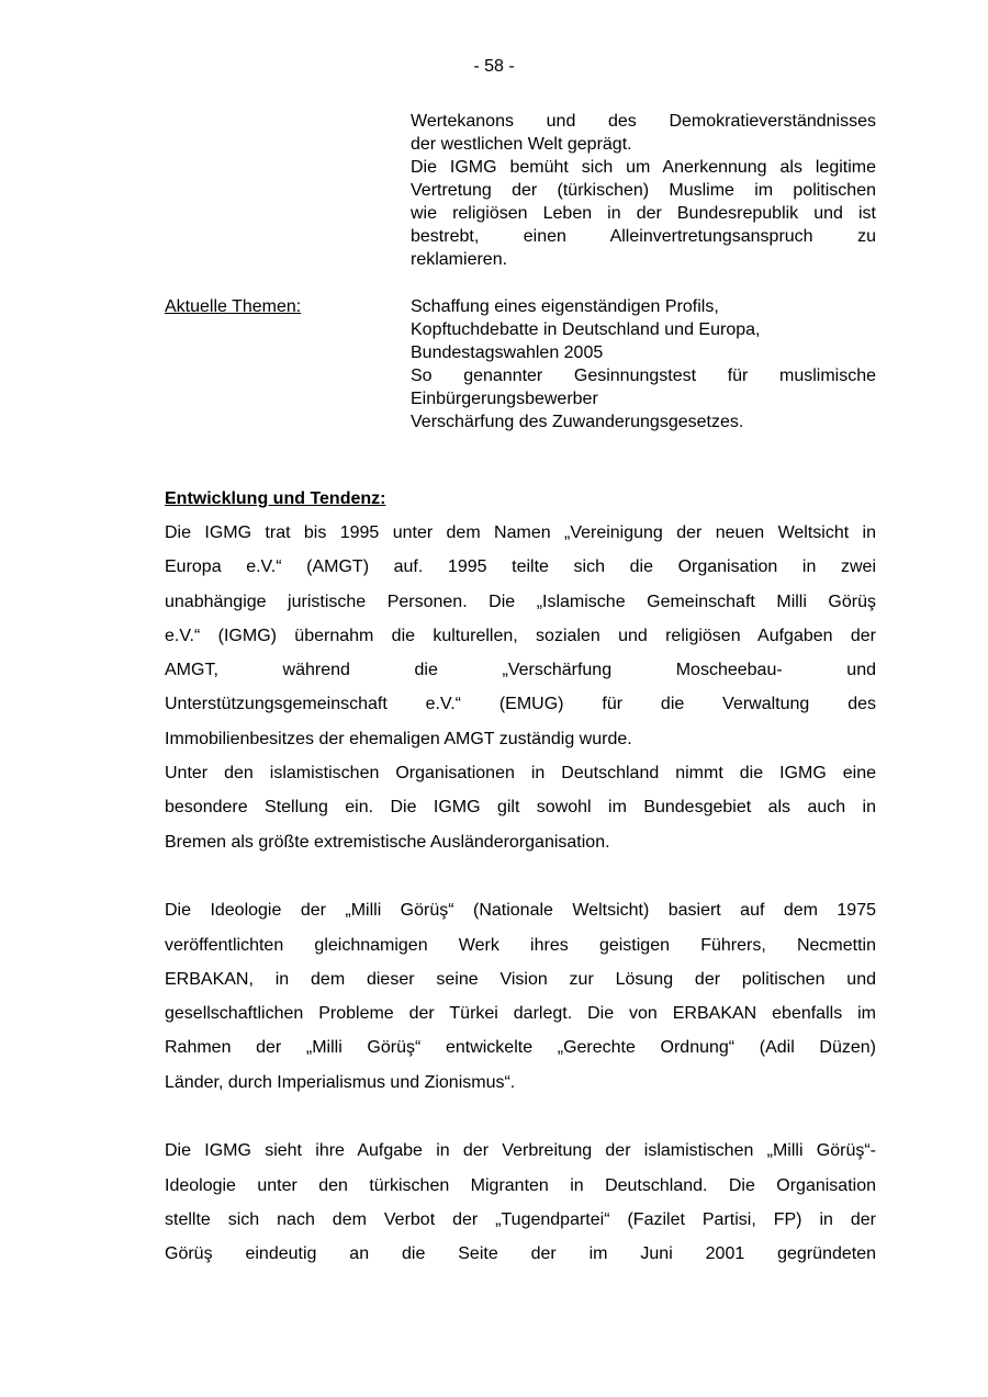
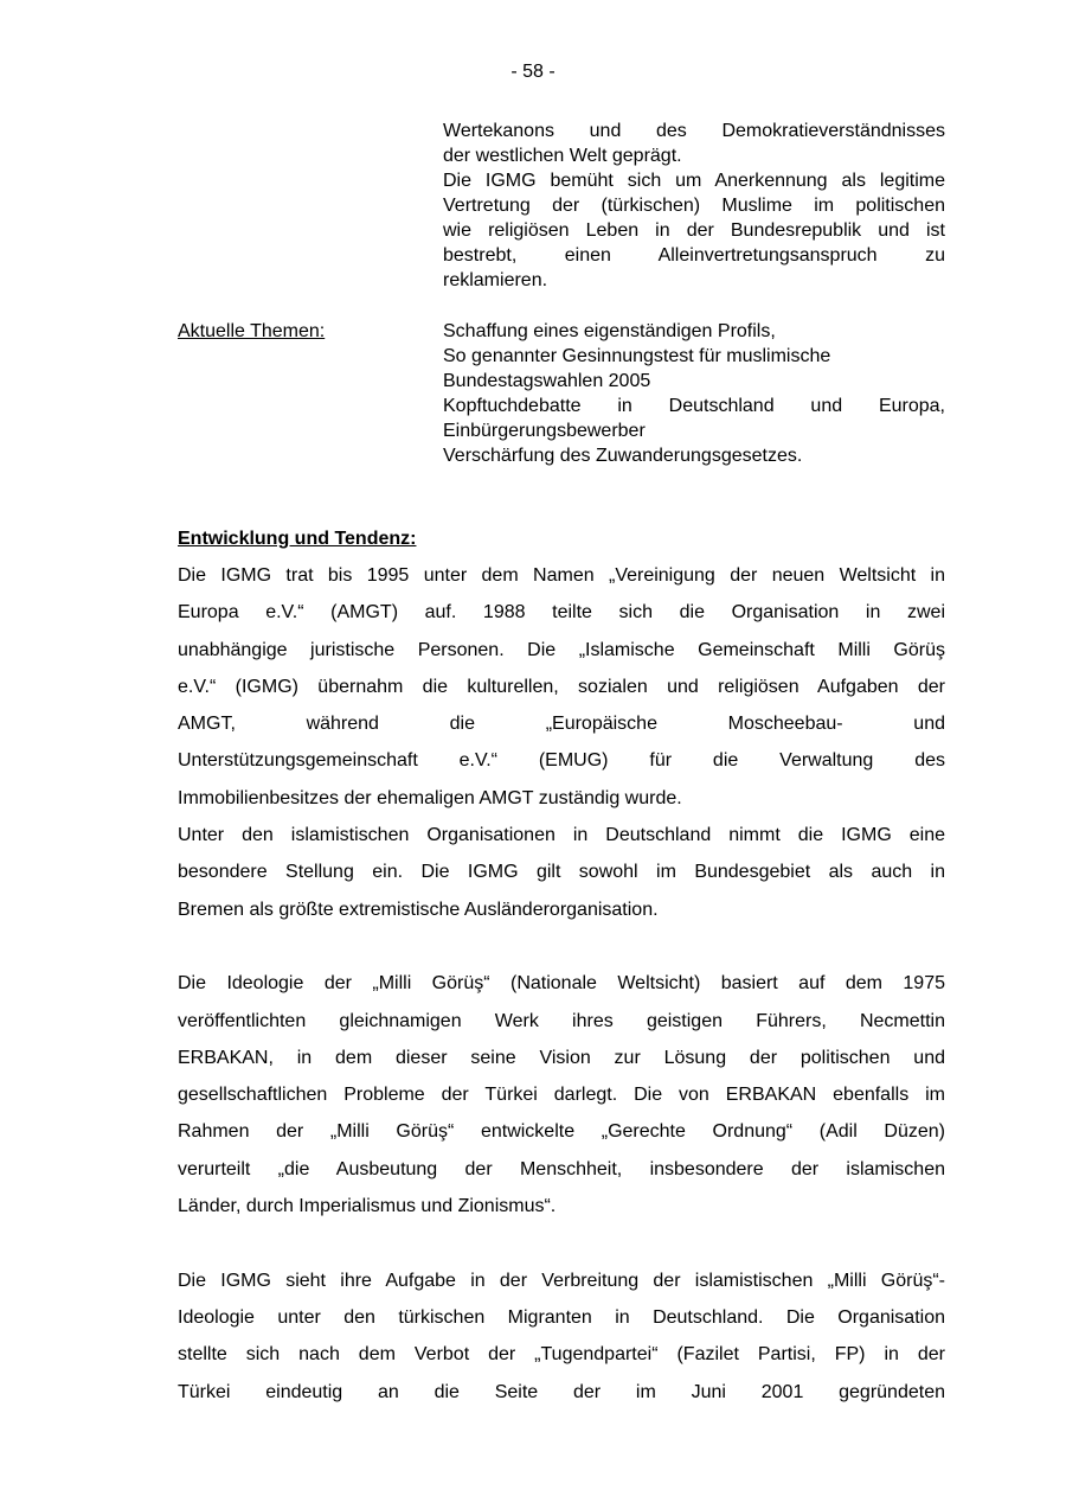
  - 58 -
  Wertekanons und des Demokratieverständnisses
  der westlichen Welt geprägt.
  Die IGMG bemüht sich um Anerkennung als legitime
  Vertretung der (türkischen) Muslime im politischen
  wie religiösen Leben in der Bundesrepublik und ist
  bestrebt, einen Alleinvertretungsanspruch zu
  reklamieren.
  Aktuelle Themen:
  Schaffung eines eigenständigen Profils,
- Kopftuchdebatte in Deutschland und Europa,
+ So genannter Gesinnungstest für muslimische
  Bundestagswahlen 2005
- So genannter Gesinnungstest für muslimische
+ Kopftuchdebatte in Deutschland und Europa,
  Einbürgerungsbewerber
  Verschärfung des Zuwanderungsgesetzes.
  Entwicklung und Tendenz:
  Die IGMG trat bis 1995 unter dem Namen „Vereinigung der neuen Weltsicht in
- Europa e.V.“ (AMGT) auf. 1995 teilte sich die Organisation in zwei
+ Europa e.V.“ (AMGT) auf. 1988 teilte sich die Organisation in zwei
  unabhängige juristische Personen. Die „Islamische Gemeinschaft Milli Görüş
  e.V.“ (IGMG) übernahm die kulturellen, sozialen und religiösen Aufgaben der
- AMGT, während die „Verschärfung Moscheebau- und
+ AMGT, während die „Europäische Moscheebau- und
  Unterstützungsgemeinschaft e.V.“ (EMUG) für die Verwaltung des
  Immobilienbesitzes der ehemaligen AMGT zuständig wurde.
  Unter den islamistischen Organisationen in Deutschland nimmt die IGMG eine
  besondere Stellung ein. Die IGMG gilt sowohl im Bundesgebiet als auch in
  Bremen als größte extremistische Ausländerorganisation.
  Die Ideologie der „Milli Görüş“ (Nationale Weltsicht) basiert auf dem 1975
  veröffentlichten gleichnamigen Werk ihres geistigen Führers, Necmettin
  ERBAKAN, in dem dieser seine Vision zur Lösung der politischen und
  gesellschaftlichen Probleme der Türkei darlegt. Die von ERBAKAN ebenfalls im
  Rahmen der „Milli Görüş“ entwickelte „Gerechte Ordnung“ (Adil Düzen)
+ verurteilt „die Ausbeutung der Menschheit, insbesondere der islamischen
  Länder, durch Imperialismus und Zionismus“.
  Die IGMG sieht ihre Aufgabe in der Verbreitung der islamistischen „Milli Görüş“-
  Ideologie unter den türkischen Migranten in Deutschland. Die Organisation
  stellte sich nach dem Verbot der „Tugendpartei“ (Fazilet Partisi, FP) in der
- Görüş eindeutig an die Seite der im Juni 2001 gegründeten
+ Türkei eindeutig an die Seite der im Juni 2001 gegründeten
